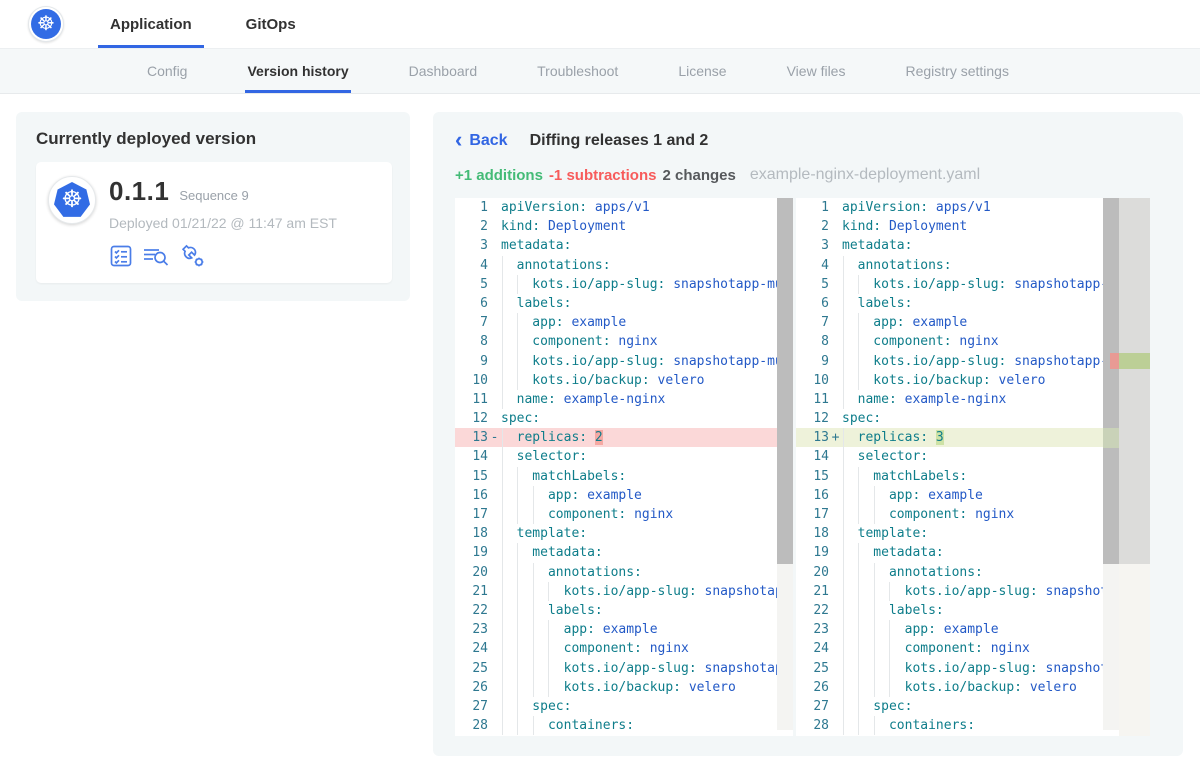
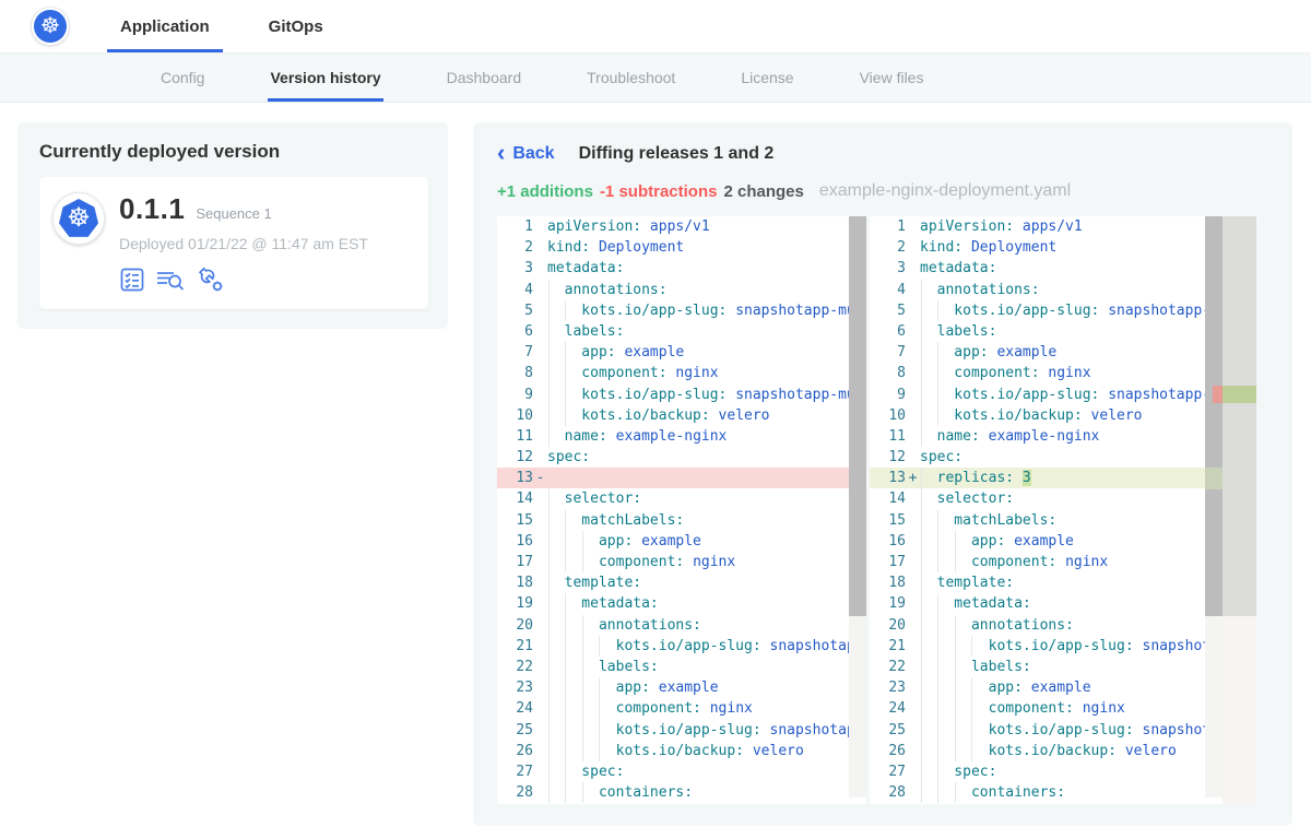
  ☸
  Application
  GitOps
  Config
  Version history
  Dashboard
  Troubleshoot
  License
  View files
- Registry settings
  Currently deployed version
  ☸
  0.1.1
- Sequence 9
+ Sequence 1
  Deployed 01/21/22 @ 11:47 am EST
  ‹
  Back
  Diffing releases 1 and 2
  +1 additions
  -1 subtractions
  2 changes
  example-nginx-deployment.yaml
  1
  apiVersion: apps/v1
  2
  kind: Deployment
  3
  metadata:
  4
  annotations:
  5
  kots.io/app-slug: snapshotapp-m
  6
  labels:
  7
  app: example
  8
  component: nginx
  9
  kots.io/app-slug: snapshotapp-m
  10
  kots.io/backup: velero
  11
  name: example-nginx
  12
  spec:
  13
  -
- replicas: 2
  14
  selector:
  15
  matchLabels:
  16
  app: example
  17
  component: nginx
  18
  template:
  19
  metadata:
  20
  annotations:
  21
  kots.io/app-slug: snapshota
  22
  labels:
  23
  app: example
  24
  component: nginx
  25
  kots.io/app-slug: snapshota
  26
  kots.io/backup: velero
  27
  spec:
  28
  containers:
  1
  apiVersion: apps/v1
  2
  kind: Deployment
  3
  metadata:
  4
  annotations:
  5
  kots.io/app-slug: snapshotapp
  6
  labels:
  7
  app: example
  8
  component: nginx
  9
  kots.io/app-slug: snapshotapp
  10
  kots.io/backup: velero
  11
  name: example-nginx
  12
  spec:
  13
  +
  replicas: 3
  14
  selector:
  15
  matchLabels:
  16
  app: example
  17
  component: nginx
  18
  template:
  19
  metadata:
  20
  annotations:
  21
  kots.io/app-slug: snapsho
  22
  labels:
  23
  app: example
  24
  component: nginx
  25
  kots.io/app-slug: snapsho
  26
  kots.io/backup: velero
  27
  spec:
  28
  containers:
